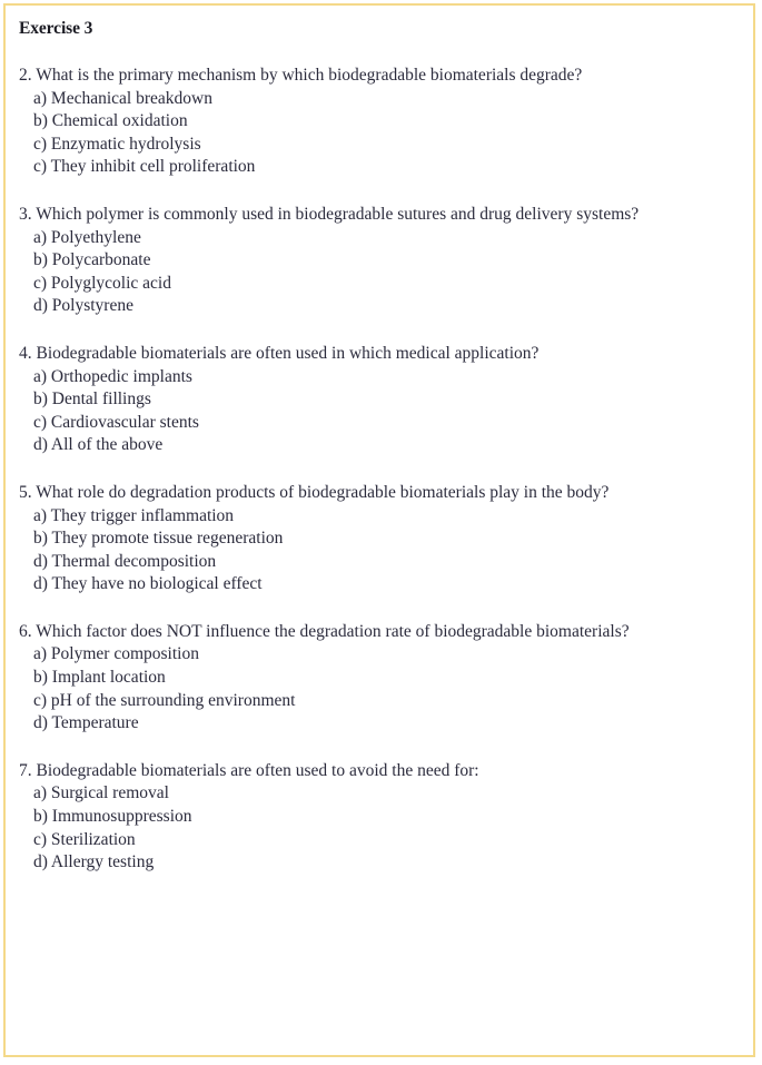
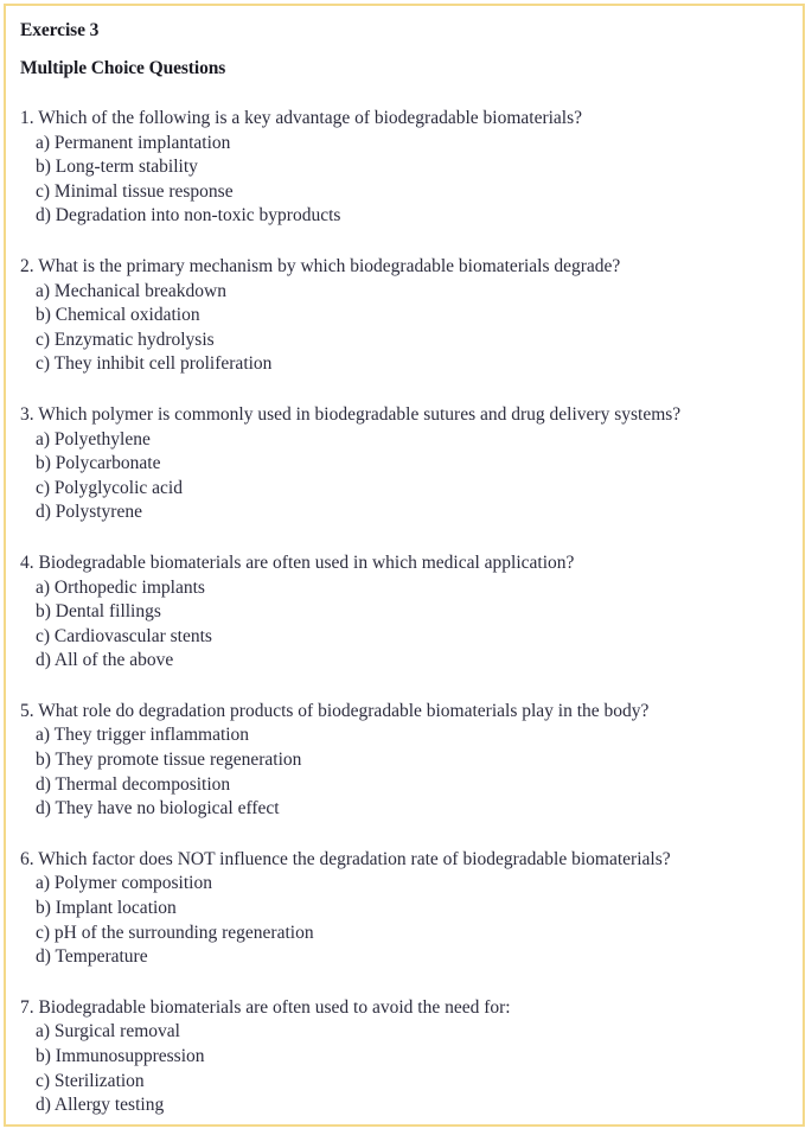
  Exercise 3
+ Multiple Choice Questions
+ 1. Which of the following is a key advantage of biodegradable biomaterials?
+ a) Permanent implantation
+ b) Long-term stability
+ c) Minimal tissue response
+ d) Degradation into non-toxic byproducts
  2. What is the primary mechanism by which biodegradable biomaterials degrade?
  a) Mechanical breakdown
  b) Chemical oxidation
  c) Enzymatic hydrolysis
  c) They inhibit cell proliferation
  3. Which polymer is commonly used in biodegradable sutures and drug delivery systems?
  a) Polyethylene
  b) Polycarbonate
  c) Polyglycolic acid
  d) Polystyrene
  4. Biodegradable biomaterials are often used in which medical application?
  a) Orthopedic implants
  b) Dental fillings
  c) Cardiovascular stents
  d) All of the above
  5. What role do degradation products of biodegradable biomaterials play in the body?
  a) They trigger inflammation
  b) They promote tissue regeneration
  d) Thermal decomposition
  d) They have no biological effect
  6. Which factor does NOT influence the degradation rate of biodegradable biomaterials?
  a) Polymer composition
  b) Implant location
- c) pH of the surrounding environment
+ c) pH of the surrounding regeneration
  d) Temperature
  7. Biodegradable biomaterials are often used to avoid the need for:
  a) Surgical removal
  b) Immunosuppression
  c) Sterilization
  d) Allergy testing
